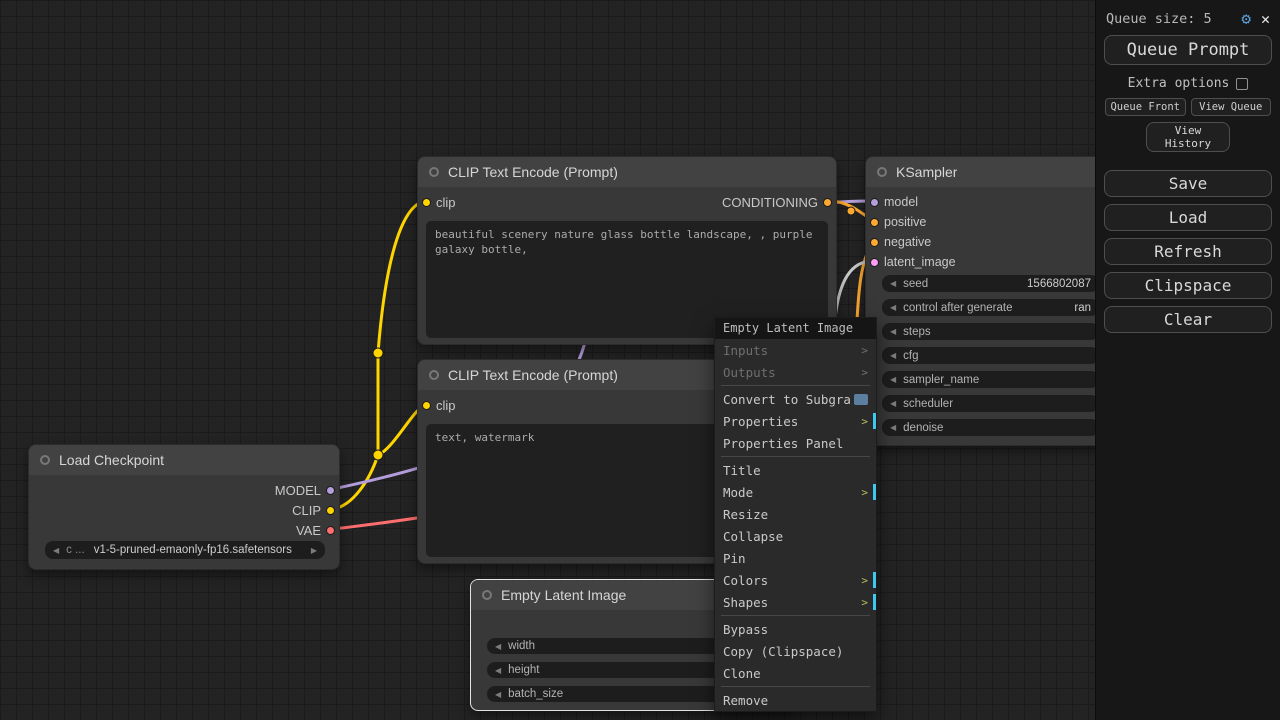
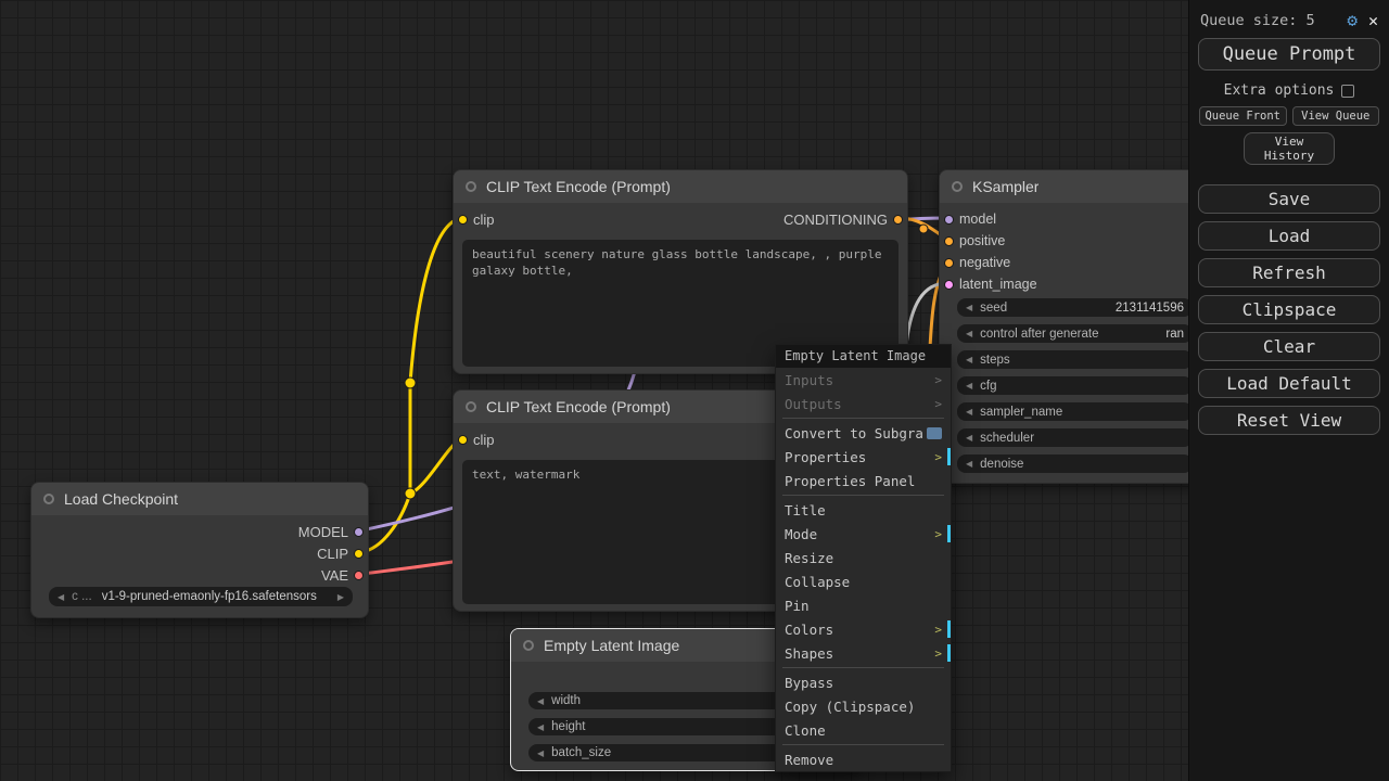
  CLIP Text Encode (Prompt)
  clip
  CONDITIONING
  beautiful scenery nature glass bottle landscape, , purple galaxy bottle,
  CLIP Text Encode (Prompt)
  clip
  text, watermark
  KSampler
  model
  positive
  negative
  latent_image
  ◀
  seed
- 1566802087
+ 2131141596
  ◀
  control after generate
  ran
  ◀
  steps
  ◀
  cfg
  ◀
  sampler_name
  ◀
  scheduler
  ◀
  denoise
  Load Checkpoint
  MODEL
  CLIP
  VAE
  ◀
  c ...
- v1-5-pruned-emaonly-fp16.safetensors
+ v1-9-pruned-emaonly-fp16.safetensors
  ▶
  Empty Latent Image
  ◀
  width
  ◀
  height
  ◀
  batch_size
  Empty Latent Image
  Inputs
  >
  Outputs
  >
  Convert to Subgra
  Properties
  >
  Properties Panel
  Title
  Mode
  >
  Resize
  Collapse
  Pin
  Colors
  >
  Shapes
  >
  Bypass
  Copy (Clipspace)
  Clone
  Remove
  Queue size: 5
  ⚙
  ✕
  Queue Prompt
  Extra options
  Queue Front
  View Queue
  View History
  Save
  Load
  Refresh
  Clipspace
  Clear
+ Load Default
+ Reset View
